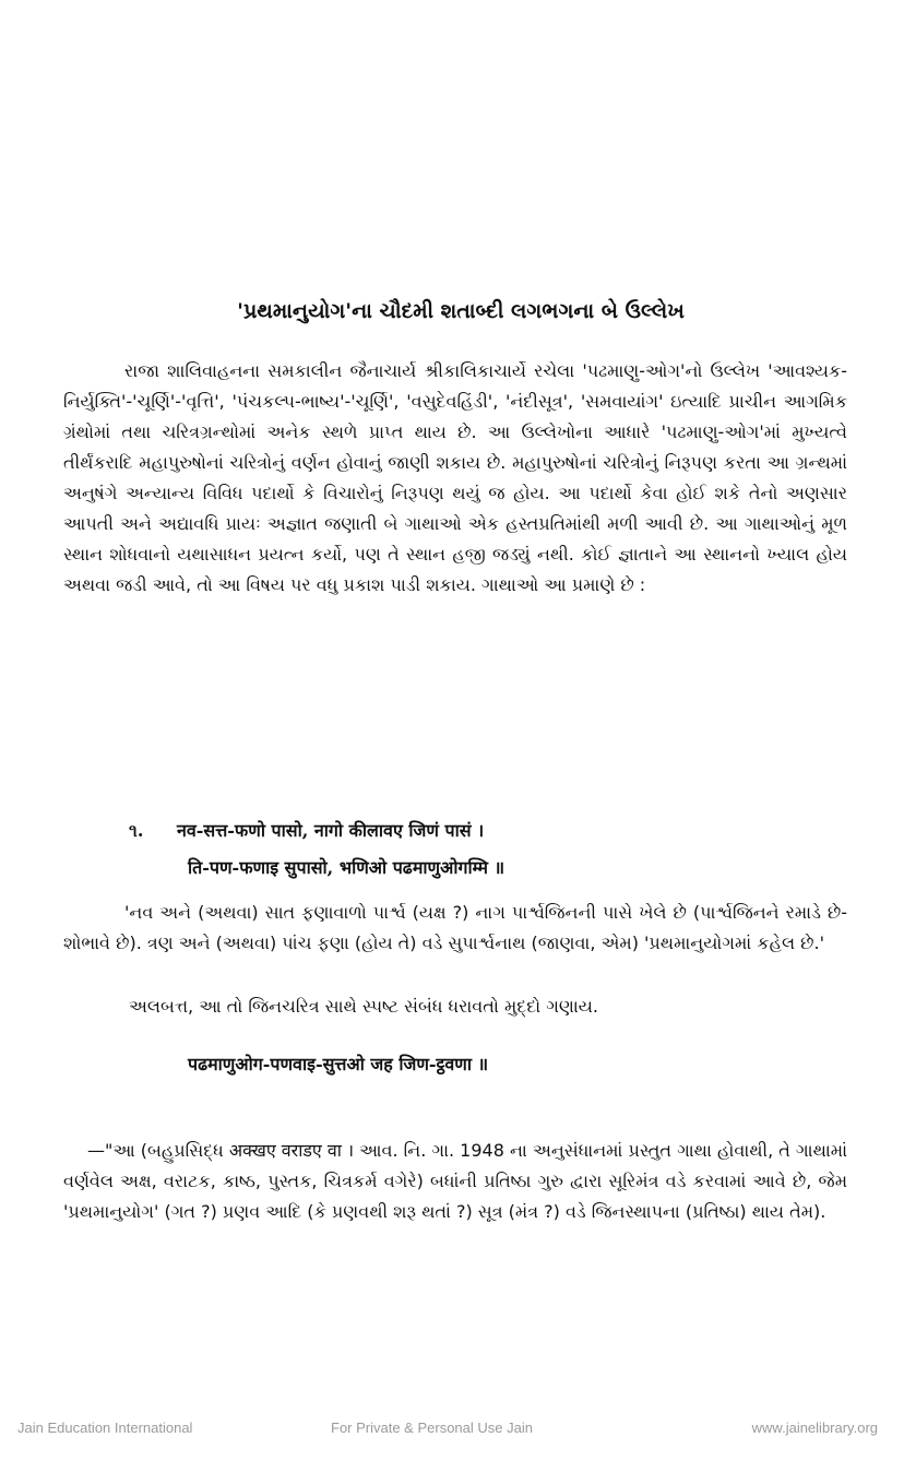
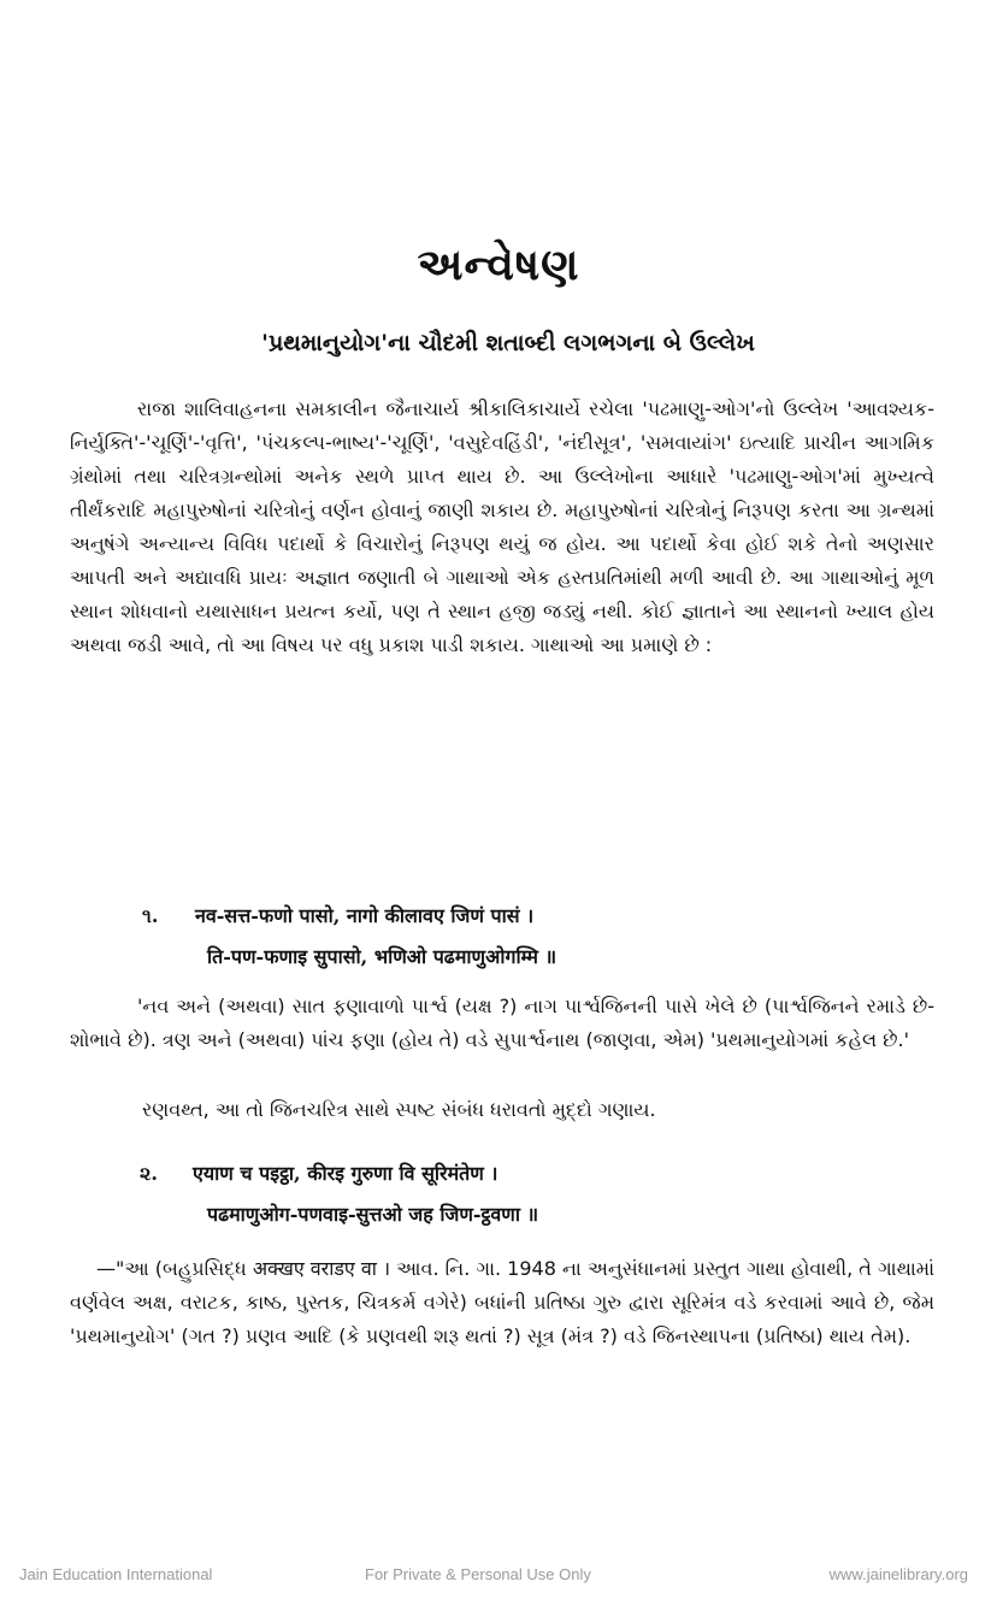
+ અન્વેષણ
  'પ્રથમાનુયોગ'ના ચૌદમી શતાબ્દી લગભગના બે ઉલ્લેખ
  રાજા શાલિવાહનના સમકાલીન જૈનાચાર્ય શ્રીકાલિકાચાર્યે રચેલા 'પઢમાણુ-ઓગ'નો ઉલ્લેખ 'આવશ્યક-નિર્યુક્તિ'-'ચૂર્ણિ'-'વૃત્તિ', 'પંચકલ્પ-ભાષ્ય'-'ચૂર્ણિ', 'વસુદેવહિંડી', 'નંદીસૂત્ર', 'સમવાયાંગ' ઇત્યાદિ પ્રાચીન આગમિક ગ્રંથોમાં તથા ચરિત્રગ્રન્થોમાં અનેક સ્થળે પ્રાપ્ત થાય છે. આ ઉલ્લેખોના આધારે 'પઢમાણુ-ઓગ'માં મુખ્યત્વે તીર્થંકરાદિ મહાપુરુષોનાં ચરિત્રોનું વર્ણન હોવાનું જાણી શકાય છે. મહાપુરુષોનાં ચરિત્રોનું નિરૂપણ કરતા આ ગ્રન્થમાં અનુષંગે અન્યાન્ય વિવિધ પદાર્થો કે વિચારોનું નિરૂપણ થયું જ હોય. આ પદાર્થો કેવા હોઈ શકે તેનો અણસાર આપતી અને અદ્યાવધિ પ્રાયઃ અજ્ઞાત જણાતી બે ગાથાઓ એક હસ્તપ્રતિમાંથી મળી આવી છે. આ ગાથાઓનું મૂળ સ્થાન શોધવાનો યથાસાધન પ્રયત્ન કર્યો, પણ તે સ્થાન હજી જડ્યું નથી. કોઈ જ્ઞાતાને આ સ્થાનનો ખ્યાલ હોય અથવા જડી આવે, તો આ વિષય પર વધુ પ્રકાશ પાડી શકાય. ગાથાઓ આ પ્રમાણે છે :
  ૧. नव-सत्त-फणो पासो, नागो कीलावए जिणं पासं ।
  ति-पण-फणाइ सुपासो, भणिओ पढमाणुओगम्मि ॥
  'નવ અને (અથવા) સાત ફણાવાળો પાર્શ્વ (યક્ષ ?) નાગ પાર્શ્વજિનની પાસે ખેલે છે (પાર્શ્વજિનને રમાડે છે-શોભાવે છે). ત્રણ અને (અથવા) પાંચ ફણા (હોય તે) વડે સુપાર્શ્વનાથ (જાણવા, એમ) 'પ્રથમાનુયોગમાં કહેલ છે.'
- અલબત્ત, આ તો જિનચરિત્ર સાથે સ્પષ્ટ સંબંધ ધરાવતો મુદ્દો ગણાય.
+ રણવથ્ત, આ તો જિનચરિત્ર સાથે સ્પષ્ટ સંબંધ ધરાવતો મુદ્દો ગણાય.
+ ૨. एयाण च पइट्ठा, कीरइ गुरुणा वि सूरिमंतेण ।
  पढमाणुओग-पणवाइ-सुत्तओ जह जिण-ट्ठवणा ॥
  —"આ (બહુપ્રસિદ્ધ अक्खए वराडए वा । આવ. નિ. ગા. 1948 ના અનુસંધાનમાં પ્રસ્તુત ગાથા હોવાથી, તે ગાથામાં વર્ણવેલ અક્ષ, વરાટક, કાષ્ઠ, પુસ્તક, ચિત્રકર્મ વગેરે) બધાંની પ્રતિષ્ઠા ગુરુ દ્વારા સૂરિમંત્ર વડે કરવામાં આવે છે, જેમ 'પ્રથમાનુયોગ' (ગત ?) પ્રણવ આદિ (કે પ્રણવથી શરૂ થતાં ?) સૂત્ર (મંત્ર ?) વડે જિનસ્થાપના (પ્રતિષ્ઠા) થાય તેમ).
  Jain Education International
- For Private & Personal Use Jain
+ For Private & Personal Use Only
  www.jainelibrary.org
